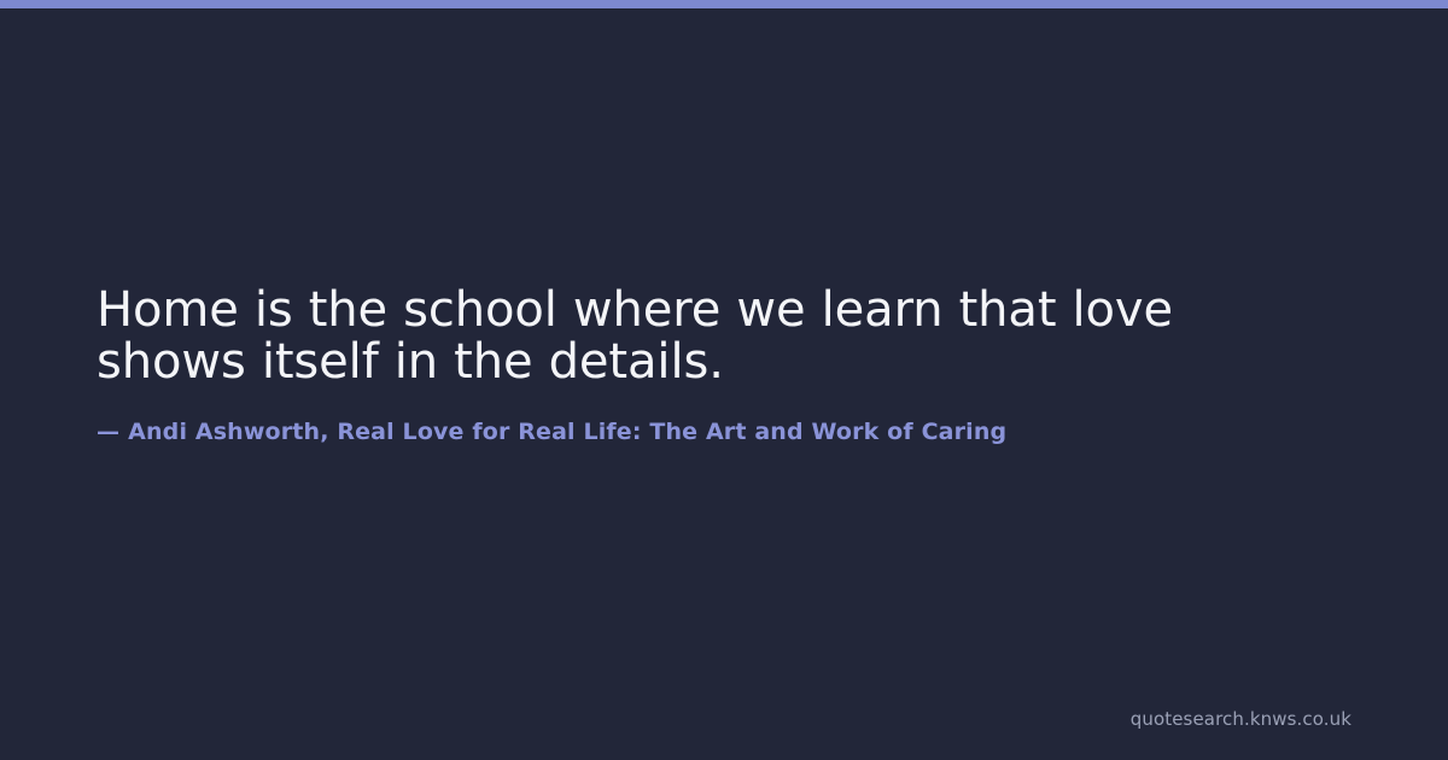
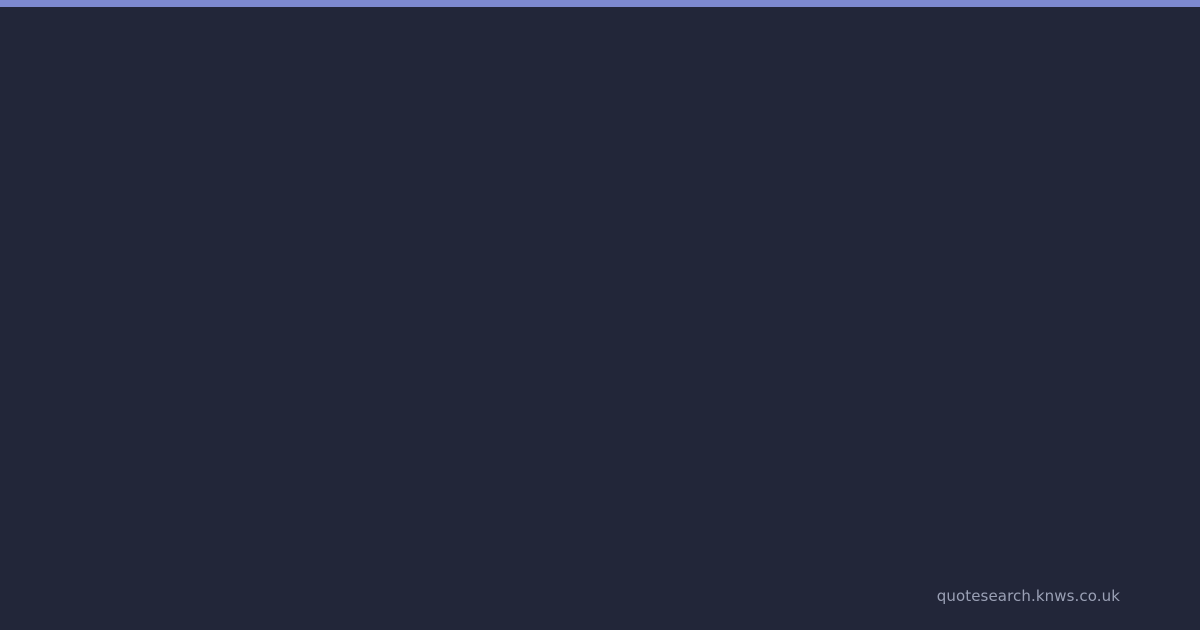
- Home is the school where we learn that love shows itself in the details.
- — Andi Ashworth, Real Love for Real Life: The Art and Work of Caring
  quotesearch.knws.co.uk
